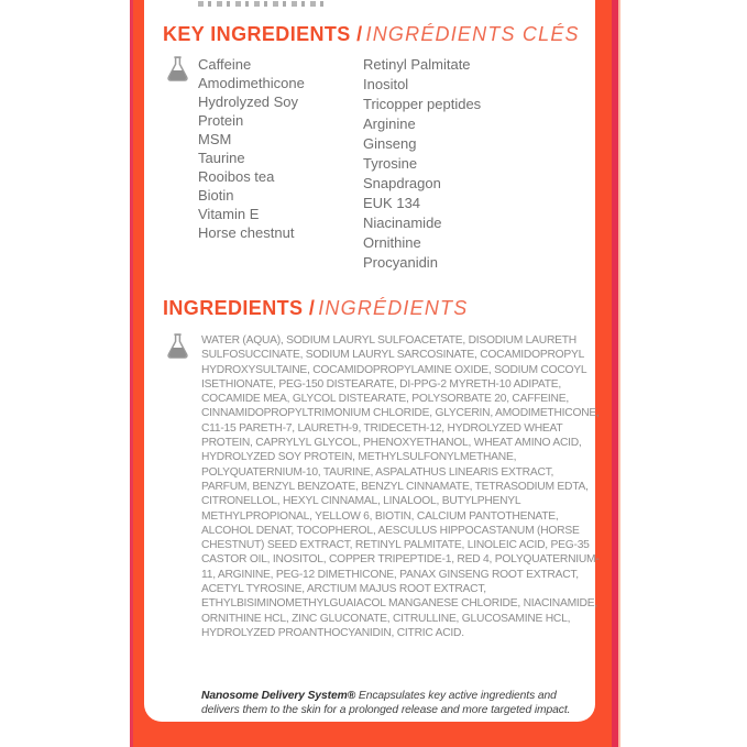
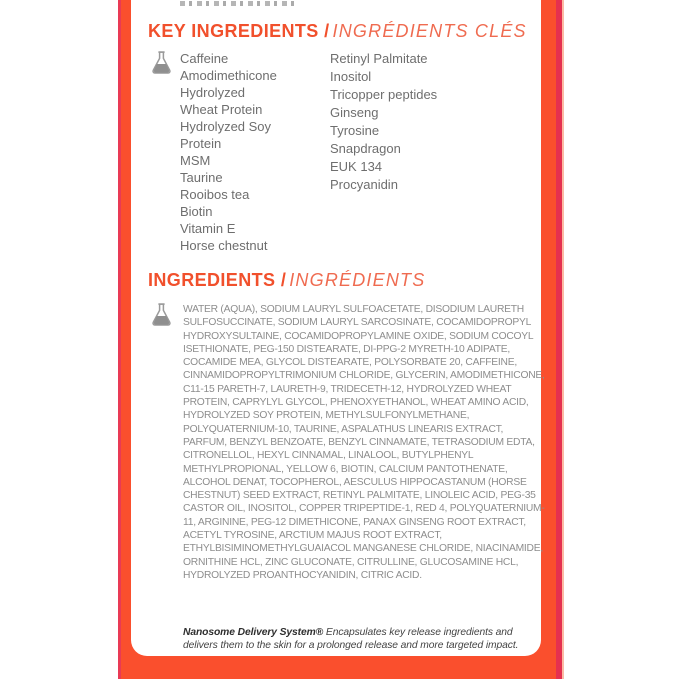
  KEY INGREDIENTS / INGRÉDIENTS CLÉS
  Caffeine
  Amodimethicone
+ Hydrolyzed
+ Wheat Protein
  Hydrolyzed Soy
  Protein
  MSM
  Taurine
  Rooibos tea
  Biotin
  Vitamin E
  Horse chestnut
  Retinyl Palmitate
  Inositol
  Tricopper peptides
- Arginine
  Ginseng
  Tyrosine
  Snapdragon
  EUK 134
- Niacinamide
- Ornithine
  Procyanidin
  INGREDIENTS / INGRÉDIENTS
  WATER (AQUA), SODIUM LAURYL SULFOACETATE, DISODIUM LAURETH SULFOSUCCINATE, SODIUM LAURYL SARCOSINATE, COCAMIDOPROPYL HYDROXYSULTAINE, COCAMIDOPROPYLAMINE OXIDE, SODIUM COCOYL ISETHIONATE, PEG-150 DISTEARATE, DI-PPG-2 MYRETH-10 ADIPATE, COCAMIDE MEA, GLYCOL DISTEARATE, POLYSORBATE 20, CAFFEINE, CINNAMIDOPROPYLTRIMONIUM CHLORIDE, GLYCERIN, AMODIMETHICONE, C11-15 PARETH-7, LAURETH-9, TRIDECETH-12, HYDROLYZED WHEAT PROTEIN, CAPRYLYL GLYCOL, PHENOXYETHANOL, WHEAT AMINO ACID, HYDROLYZED SOY PROTEIN, METHYLSULFONYLMETHANE, POLYQUATERNIUM-10, TAURINE, ASPALATHUS LINEARIS EXTRACT, PARFUM, BENZYL BENZOATE, BENZYL CINNAMATE, TETRASODIUM EDTA, CITRONELLOL, HEXYL CINNAMAL, LINALOOL, BUTYLPHENYL METHYLPROPIONAL, YELLOW 6, BIOTIN, CALCIUM PANTOTHENATE, ALCOHOL DENAT, TOCOPHEROL, AESCULUS HIPPOCASTANUM (HORSE CHESTNUT) SEED EXTRACT, RETINYL PALMITATE, LINOLEIC ACID, PEG-35 CASTOR OIL, INOSITOL, COPPER TRIPEPTIDE-1, RED 4, POLYQUATERNIUM-11, ARGININE, PEG-12 DIMETHICONE, PANAX GINSENG ROOT EXTRACT, ACETYL TYROSINE, ARCTIUM MAJUS ROOT EXTRACT, ETHYLBISIMINOMETHYLGUAIACOL MANGANESE CHLORIDE, NIACINAMIDE, ORNITHINE HCL, ZINC GLUCONATE, CITRULLINE, GLUCOSAMINE HCL, HYDROLYZED PROANTHOCYANIDIN, CITRIC ACID.
- Nanosome Delivery System® Encapsulates key active ingredients and delivers them to the skin for a prolonged release and more targeted impact.
+ Nanosome Delivery System® Encapsulates key release ingredients and delivers them to the skin for a prolonged release and more targeted impact.
